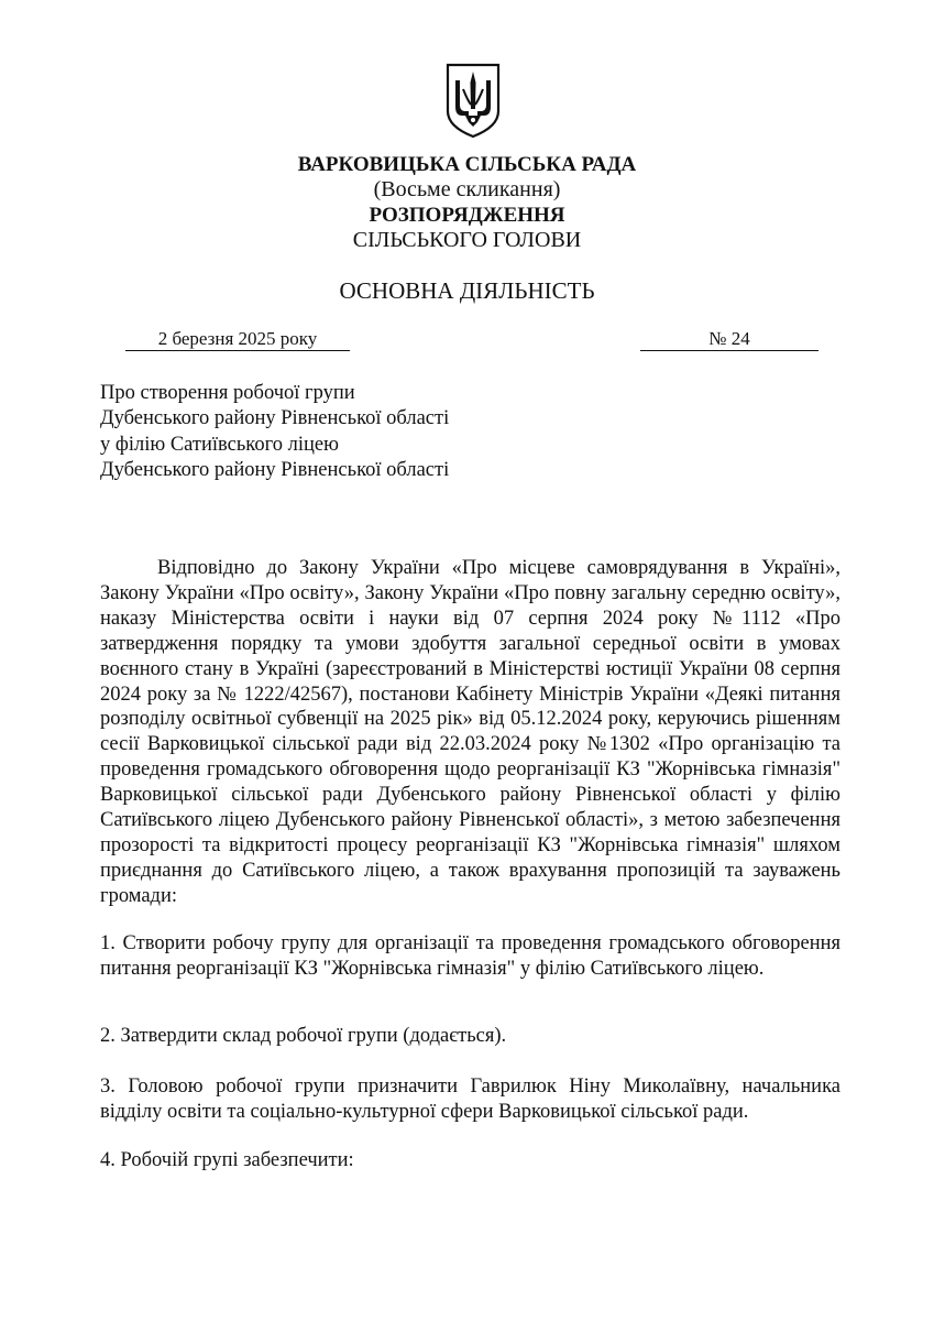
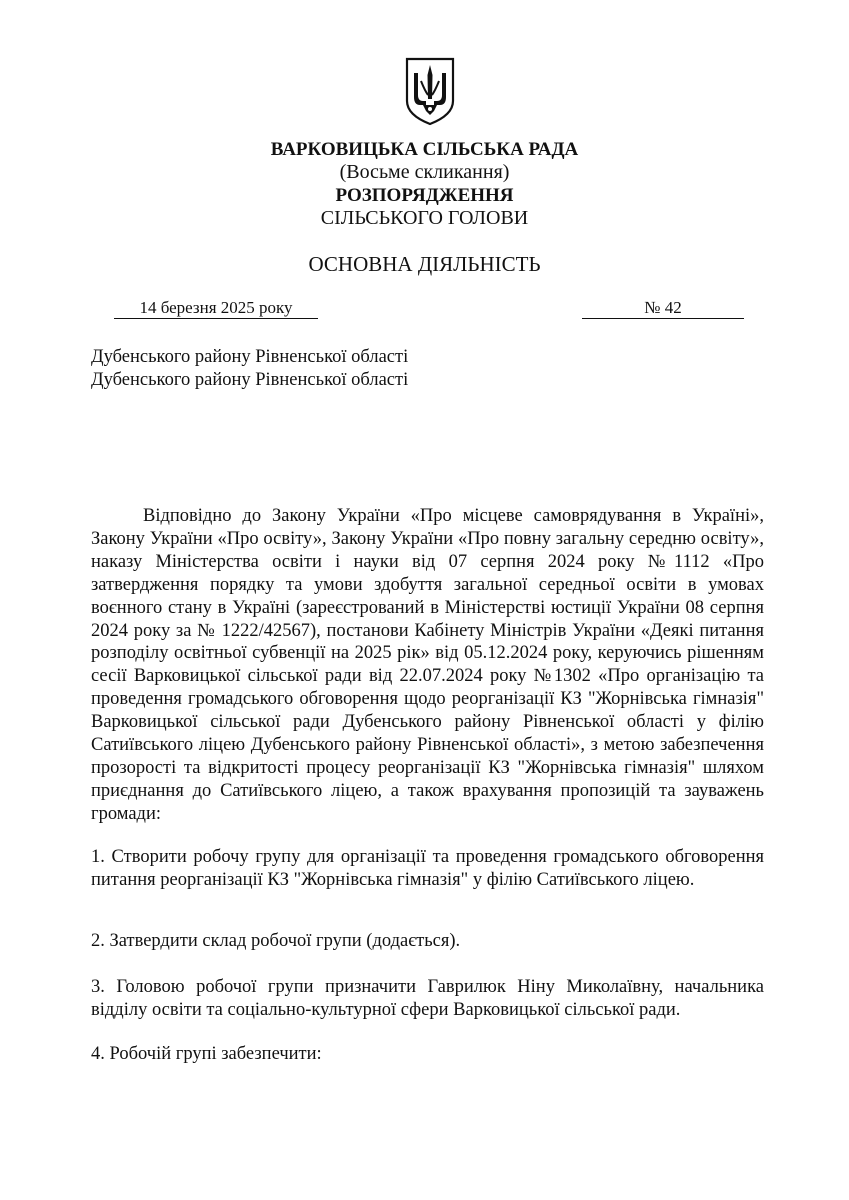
  ВАРКОВИЦЬКА СІЛЬСЬКА РАДА
  (Восьме скликання)
  РОЗПОРЯДЖЕННЯ
  СІЛЬСЬКОГО ГОЛОВИ
  ОСНОВНА ДІЯЛЬНІСТЬ
- 2 березня 2025 року
+ 14 березня 2025 року
- № 24
+ № 42
- Про створення робочої групи
  Дубенського району Рівненської області
- у філію Сатиївського ліцею
  Дубенського району Рівненської області
- Відповідно до Закону України «Про місцеве самоврядування в Україні», Закону України «Про освіту», Закону України «Про повну загальну середню освіту», наказу Міністерства освіти і науки від 07 серпня 2024 року №1112 «Про затвердження порядку та умови здобуття загальної середньої освіти в умовах воєнного стану в Україні (зареєстрований в Міністерстві юстиції України 08 серпня 2024 року за № 1222/42567), постанови Кабінету Міністрів України «Деякі питання розподілу освітньої субвенції на 2025 рік» від 05.12.2024 року, керуючись рішенням сесії Варковицької сільської ради від 22.03.2024 року №1302 «Про організацію та проведення громадського обговорення щодо реорганізації КЗ "Жорнівська гімназія" Варковицької сільської ради Дубенського району Рівненської області у філію Сатиївського ліцею Дубенського району Рівненської області», з метою забезпечення прозорості та відкритості процесу реорганізації КЗ "Жорнівська гімназія" шляхом приєднання до Сатиївського ліцею, а також врахування пропозицій та зауважень громади:
+ Відповідно до Закону України «Про місцеве самоврядування в Україні», Закону України «Про освіту», Закону України «Про повну загальну середню освіту», наказу Міністерства освіти і науки від 07 серпня 2024 року №1112 «Про затвердження порядку та умови здобуття загальної середньої освіти в умовах воєнного стану в Україні (зареєстрований в Міністерстві юстиції України 08 серпня 2024 року за № 1222/42567), постанови Кабінету Міністрів України «Деякі питання розподілу освітньої субвенції на 2025 рік» від 05.12.2024 року, керуючись рішенням сесії Варковицької сільської ради від 22.07.2024 року №1302 «Про організацію та проведення громадського обговорення щодо реорганізації КЗ "Жорнівська гімназія" Варковицької сільської ради Дубенського району Рівненської області у філію Сатиївського ліцею Дубенського району Рівненської області», з метою забезпечення прозорості та відкритості процесу реорганізації КЗ "Жорнівська гімназія" шляхом приєднання до Сатиївського ліцею, а також врахування пропозицій та зауважень громади:
  1. Створити робочу групу для організації та проведення громадського обговорення питання реорганізації КЗ "Жорнівська гімназія" у філію Сатиївського ліцею.
  2. Затвердити склад робочої групи (додається).
  3. Головою робочої групи призначити Гаврилюк Ніну Миколаївну, начальника відділу освіти та соціально-культурної сфери Варковицької сільської ради.
  4. Робочій групі забезпечити:
